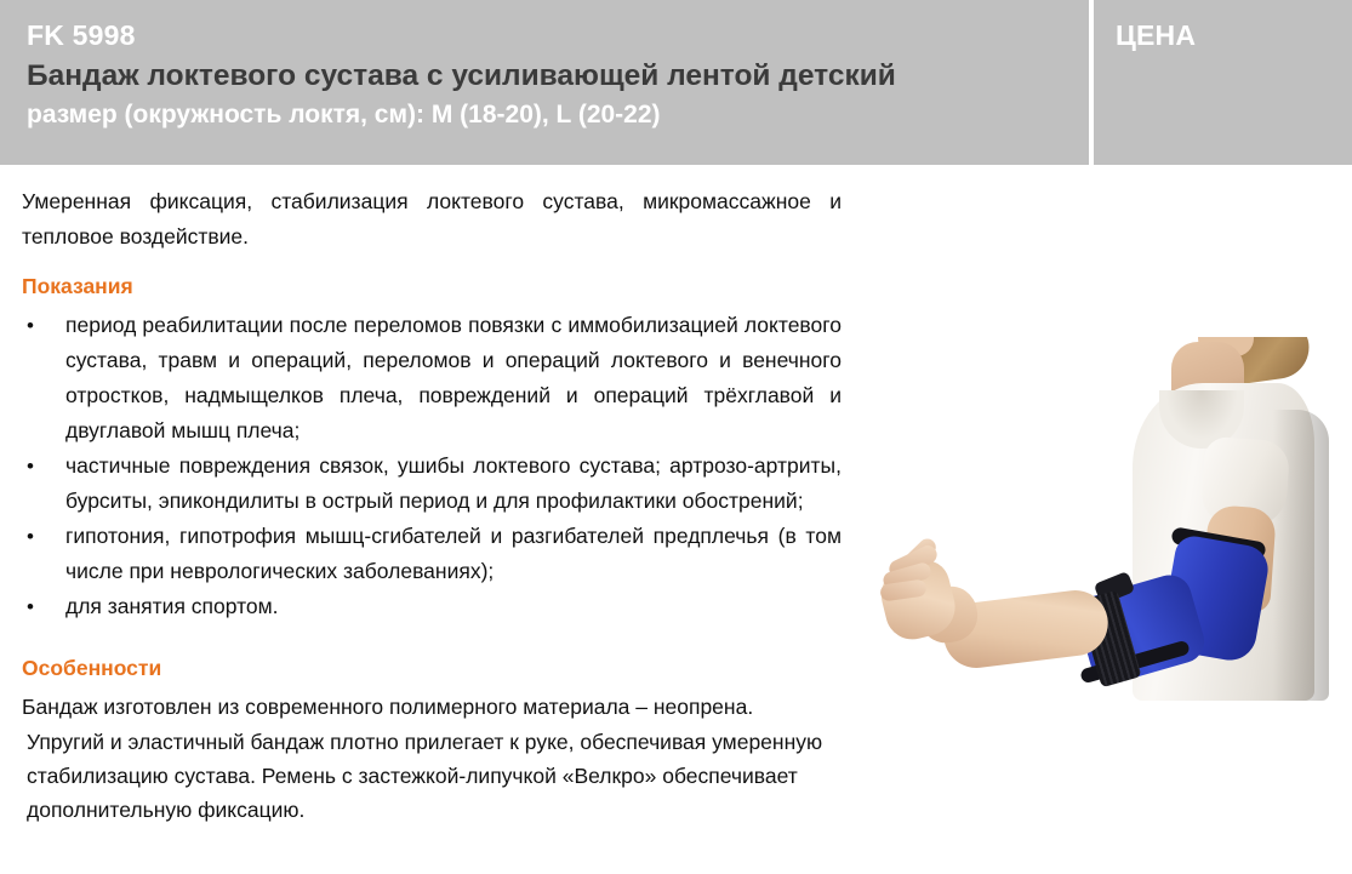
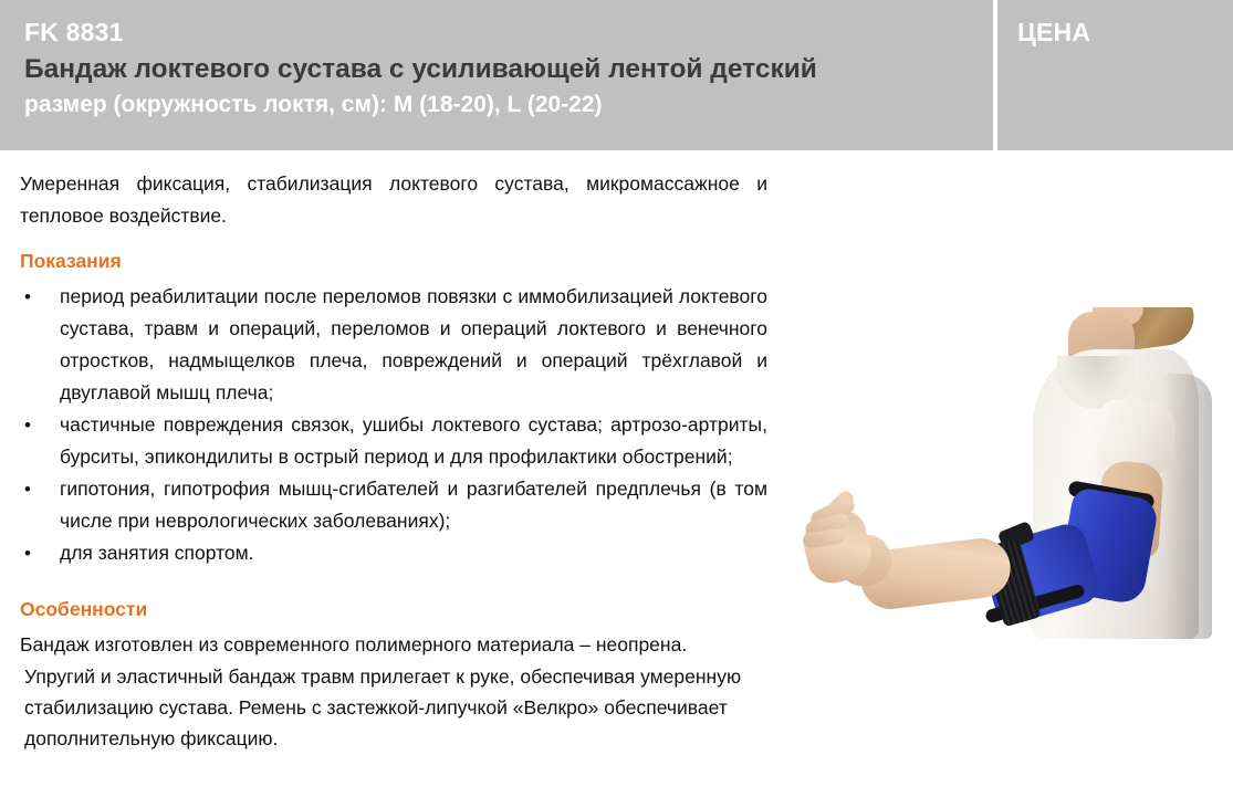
- FK 5998
+ FK 8831
  Бандаж локтевого сустава с усиливающей лентой детский
  размер (окружность локтя, см): M (18-20), L (20-22)
  ЦЕНА
  Умеренная фиксация, стабилизация локтевого сустава, микромассажное и тепловое воздействие.
  Показания
  период реабилитации после переломов повязки с иммобилизацией локтевого сустава, травм и операций, переломов и операций локтевого и венечного отростков, надмыщелков плеча, повреждений и операций трёхглавой и двуглавой мышц плеча;
  частичные повреждения связок, ушибы локтевого сустава; артрозо-артриты, бурситы, эпикондилиты в острый период и для профилактики обострений;
  гипотония, гипотрофия мышц-сгибателей и разгибателей предплечья (в том числе при неврологических заболеваниях);
  для занятия спортом.
  Особенности
  Бандаж изготовлен из современного полимерного материала – неопрена.
- Упругий и эластичный бандаж плотно прилегает к руке, обеспечивая умеренную стабилизацию сустава. Ремень с застежкой-липучкой «Велкро» обеспечивает дополнительную фиксацию.
+ Упругий и эластичный бандаж травм прилегает к руке, обеспечивая умеренную стабилизацию сустава. Ремень с застежкой-липучкой «Велкро» обеспечивает дополнительную фиксацию.
